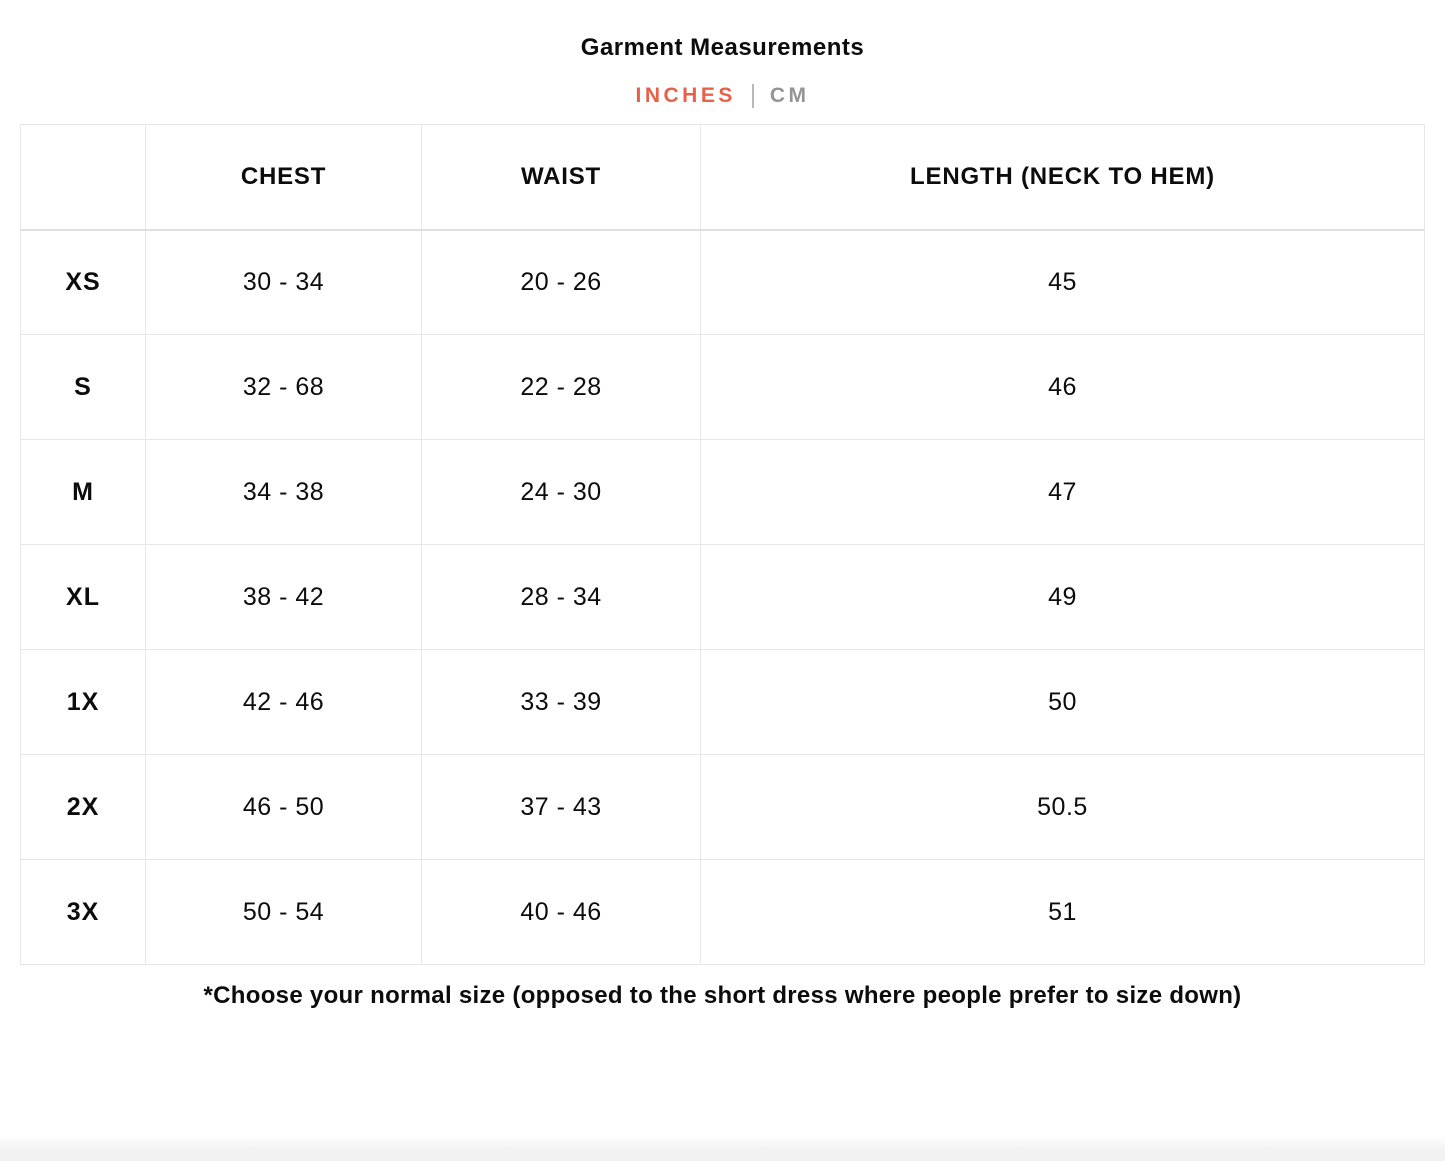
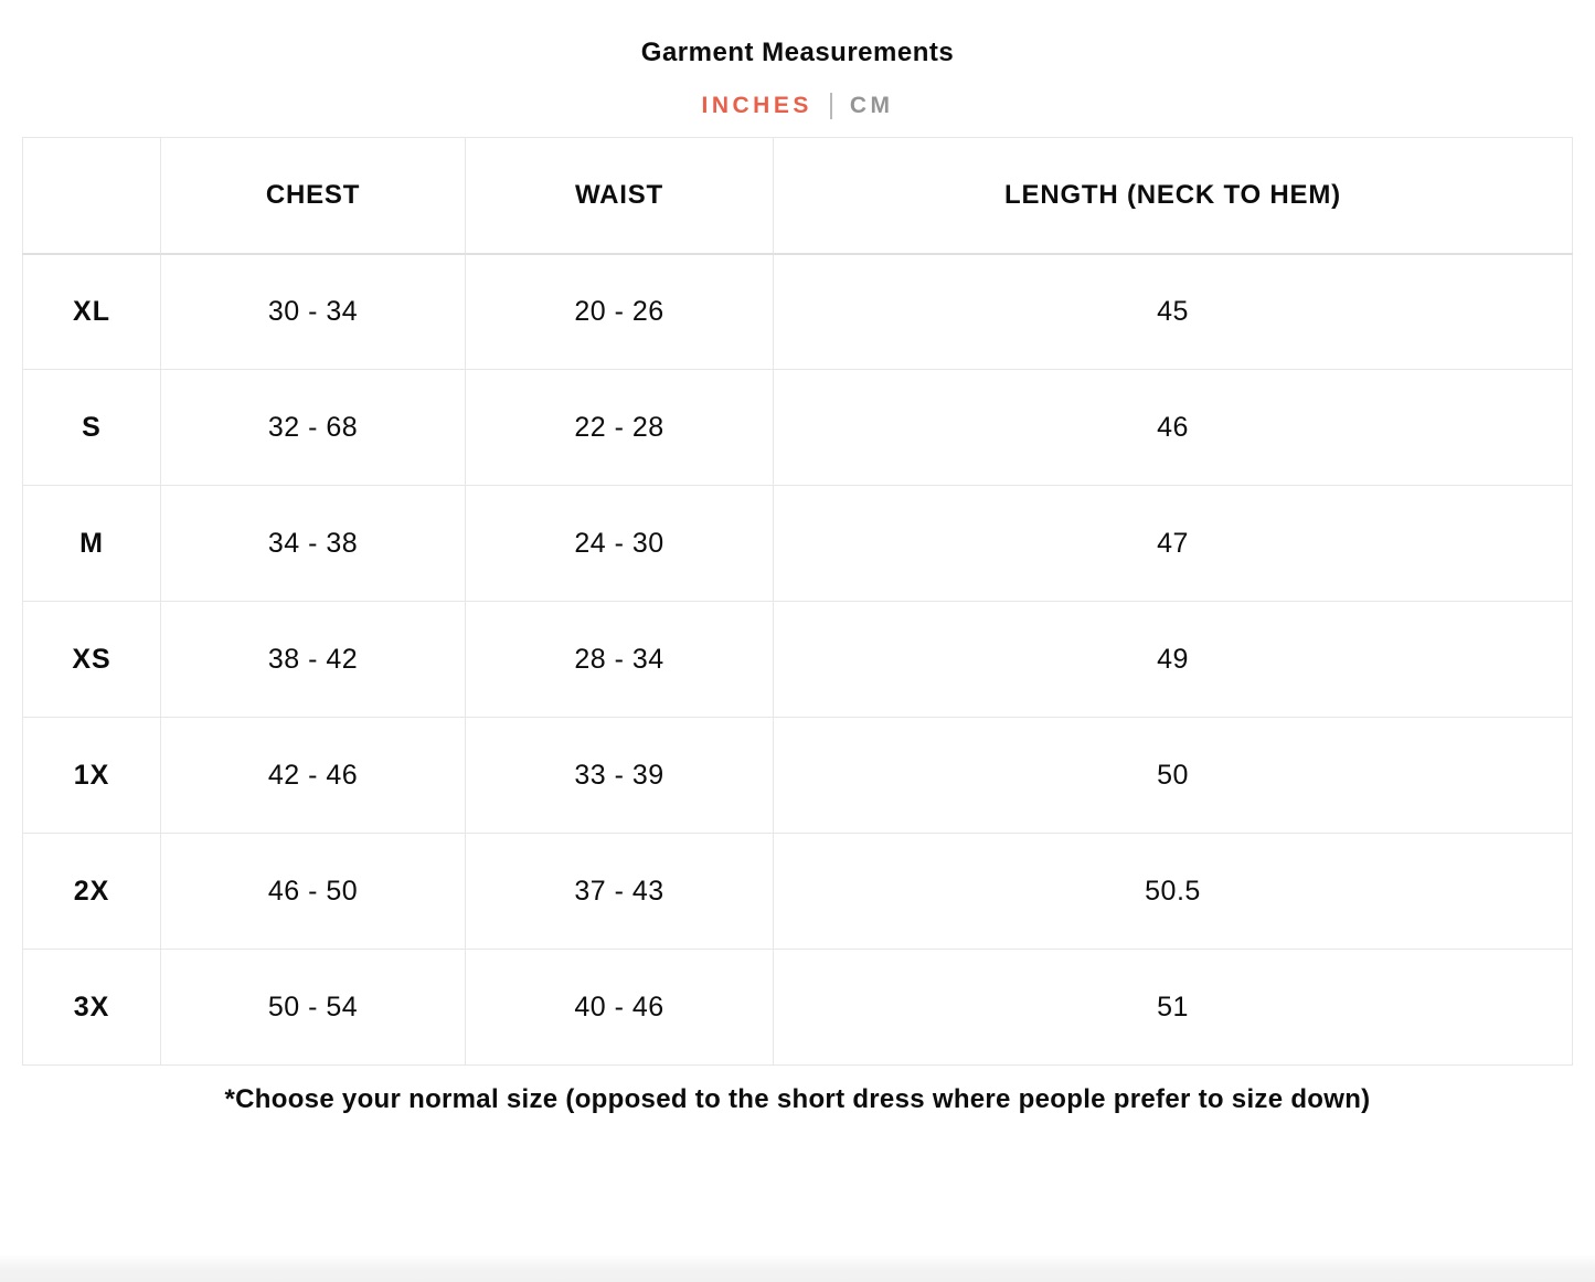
  Garment Measurements
  INCHES
  CM
  	CHEST	WAIST	LENGTH (NECK TO HEM)
- XS	30 - 34	20 - 26	45
+ XL	30 - 34	20 - 26	45
  S	32 - 68	22 - 28	46
  M	34 - 38	24 - 30	47
- XL	38 - 42	28 - 34	49
+ XS	38 - 42	28 - 34	49
  1X	42 - 46	33 - 39	50
  2X	46 - 50	37 - 43	50.5
  3X	50 - 54	40 - 46	51
  *Choose your normal size (opposed to the short dress where people prefer to size down)
